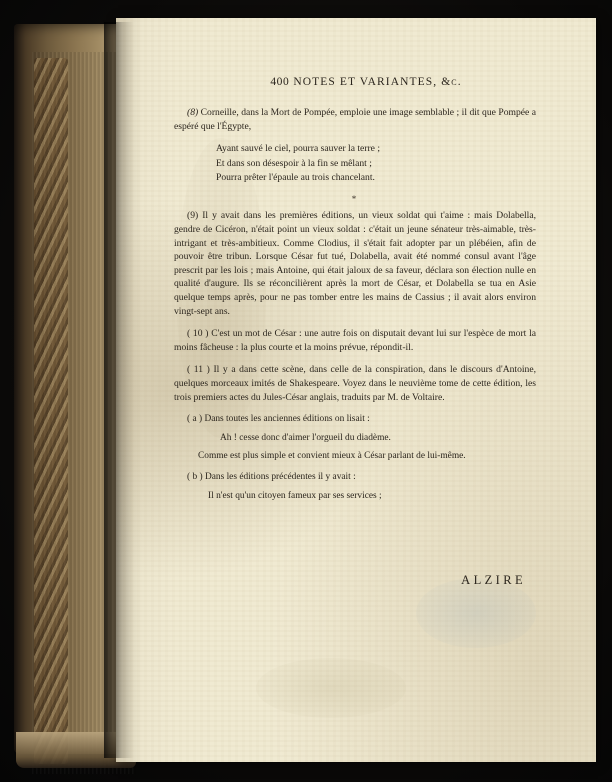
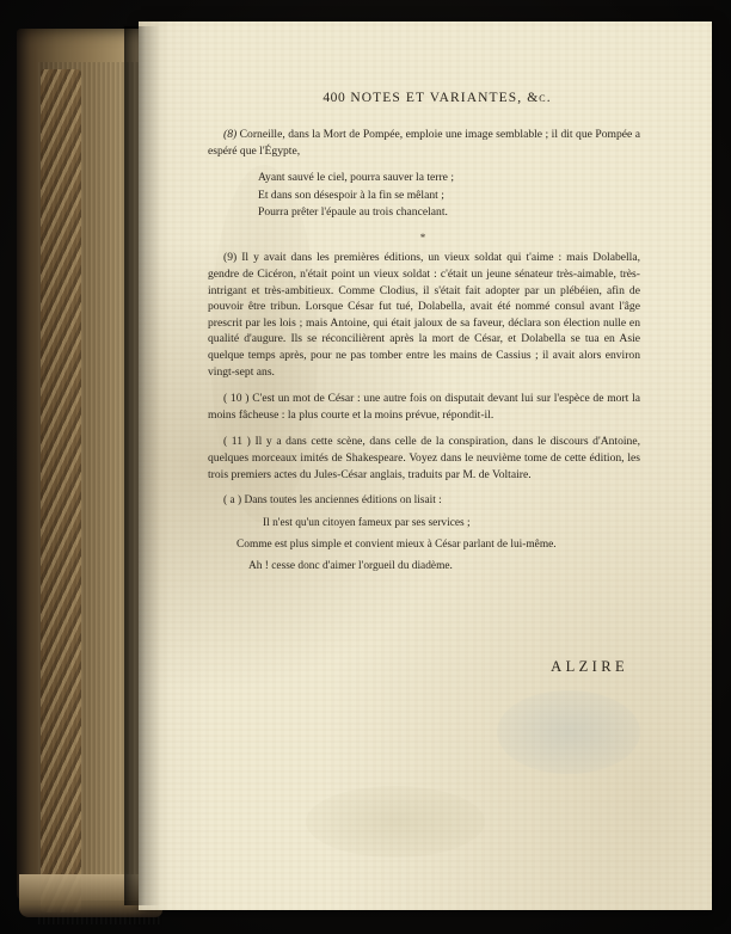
  400 NOTES ET VARIANTES, &c.
  (8) Corneille, dans la Mort de Pompée, emploie une image semblable ; il dit que Pompée a espéré que l'Égypte,
  Ayant sauvé le ciel, pourra sauver la terre ;
  Et dans son désespoir à la fin se mêlant ;
  Pourra prêter l'épaule au trois chancelant.
  *
  (9) Il y avait dans les premières éditions, un vieux soldat qui t'aime : mais Dolabella, gendre de Cicéron, n'était point un vieux soldat : c'était un jeune sénateur très-aimable, très-intrigant et très-ambitieux. Comme Clodius, il s'était fait adopter par un plébéien, afin de pouvoir être tribun. Lorsque César fut tué, Dolabella, avait été nommé consul avant l'âge prescrit par les lois ; mais Antoine, qui était jaloux de sa faveur, déclara son élection nulle en qualité d'augure. Ils se réconcilièrent après la mort de César, et Dolabella se tua en Asie quelque temps après, pour ne pas tomber entre les mains de Cassius ; il avait alors environ vingt-sept ans.
  ( 10 ) C'est un mot de César : une autre fois on disputait devant lui sur l'espèce de mort la moins fâcheuse : la plus courte et la moins prévue, répondit-il.
  ( 11 ) Il y a dans cette scène, dans celle de la conspiration, dans le discours d'Antoine, quelques morceaux imités de Shakespeare. Voyez dans le neuvième tome de cette édition, les trois premiers actes du Jules-César anglais, traduits par M. de Voltaire.
  ( a ) Dans toutes les anciennes éditions on lisait :
- Ah ! cesse donc d'aimer l'orgueil du diadème.
+ Il n'est qu'un citoyen fameux par ses services ;
  Comme est plus simple et convient mieux à César parlant de lui-même.
- ( b ) Dans les éditions précédentes il y avait :
- Il n'est qu'un citoyen fameux par ses services ;
+ Ah ! cesse donc d'aimer l'orgueil du diadème.
  ALZIRE
